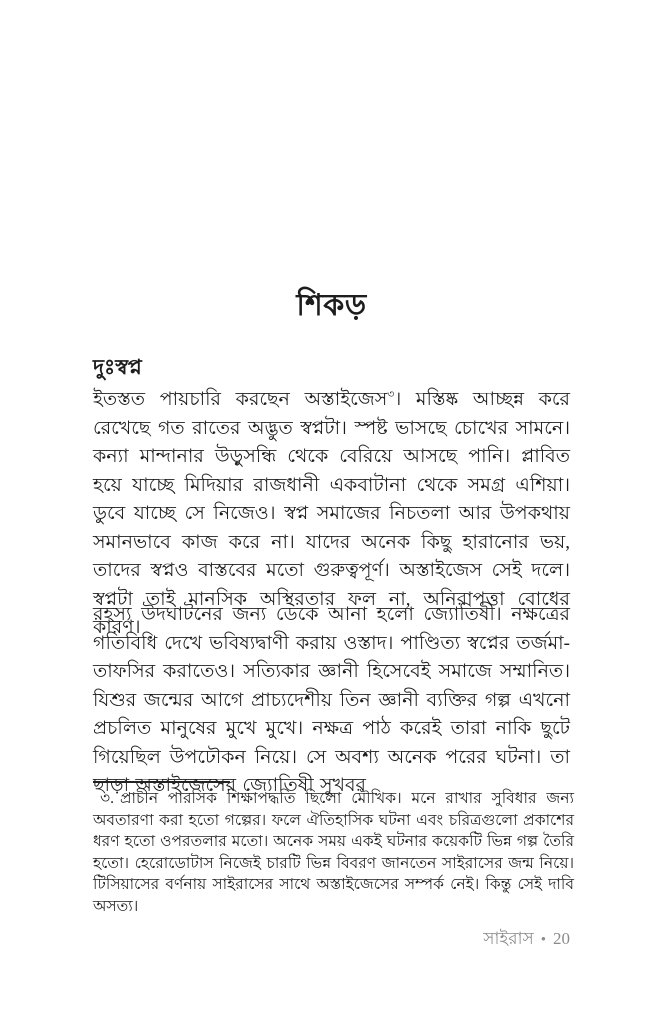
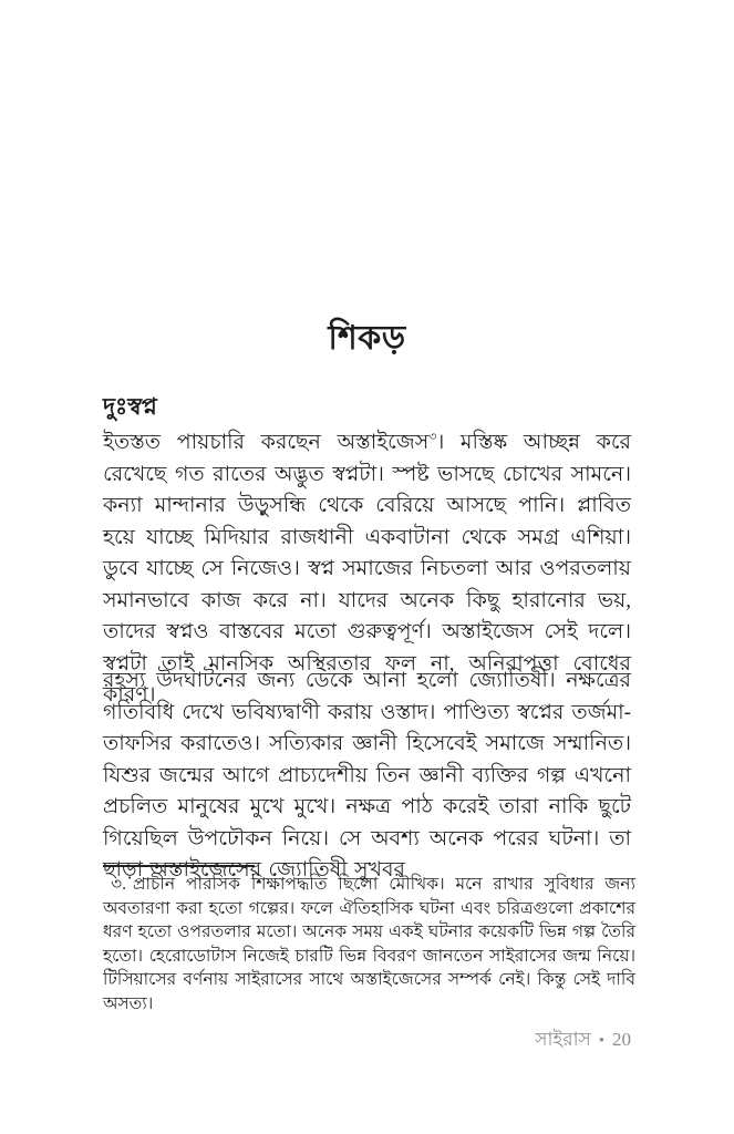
  শিকড়
  দুঃস্বপ্ন
- ইতস্তত পায়চারি করছেন অস্তাইজেস৩। মস্তিষ্ক আচ্ছন্ন করে রেখেছে গত রাতের অদ্ভুত স্বপ্নটা। স্পষ্ট ভাসছে চোখের সামনে। কন্যা মান্দানার উড়ুসন্ধি থেকে বেরিয়ে আসছে পানি। প্লাবিত হয়ে যাচ্ছে মিদিয়ার রাজধানী একবাটানা থেকে সমগ্র এশিয়া। ডুবে যাচ্ছে সে নিজেও। স্বপ্ন সমাজের নিচতলা আর উপকথায় সমানভাবে কাজ করে না। যাদের অনেক কিছু হারানোর ভয়, তাদের স্বপ্নও বাস্তবের মতো গুরুত্বপূর্ণ। অস্তাইজেস সেই দলে। স্বপ্নটা তাই মানসিক অস্থিরতার ফল না, অনিরাপত্তা বোধের কারণ।
+ ইতস্তত পায়চারি করছেন অস্তাইজেস৩। মস্তিষ্ক আচ্ছন্ন করে রেখেছে গত রাতের অদ্ভুত স্বপ্নটা। স্পষ্ট ভাসছে চোখের সামনে। কন্যা মান্দানার উড়ুসন্ধি থেকে বেরিয়ে আসছে পানি। প্লাবিত হয়ে যাচ্ছে মিদিয়ার রাজধানী একবাটানা থেকে সমগ্র এশিয়া। ডুবে যাচ্ছে সে নিজেও। স্বপ্ন সমাজের নিচতলা আর ওপরতলায় সমানভাবে কাজ করে না। যাদের অনেক কিছু হারানোর ভয়, তাদের স্বপ্নও বাস্তবের মতো গুরুত্বপূর্ণ। অস্তাইজেস সেই দলে। স্বপ্নটা তাই মানসিক অস্থিরতার ফল না, অনিরাপত্তা বোধের কারণ।
  রহস্য উদঘাটনের জন্য ডেকে আনা হলো জ্যোতিষী। নক্ষত্রের গতিবিধি দেখে ভবিষ্যদ্বাণী করায় ওস্তাদ। পাণ্ডিত্য স্বপ্নের তর্জমা-তাফসির করাতেও। সত্যিকার জ্ঞানী হিসেবেই সমাজে সম্মানিত। যিশুর জন্মের আগে প্রাচ্যদেশীয় তিন জ্ঞানী ব্যক্তির গল্প এখনো প্রচলিত মানুষের মুখে মুখে। নক্ষত্র পাঠ করেই তারা নাকি ছুটে গিয়েছিল উপঢৌকন নিয়ে। সে অবশ্য অনেক পরের ঘটনা। তা ছাড়া অস্তাইজেসের জ্যোতিষী সুখবর
  ৩. প্রাচীন পারসিক শিক্ষাপদ্ধতি ছিলো মৌখিক। মনে রাখার সুবিধার জন্য অবতারণা করা হতো গল্পের। ফলে ঐতিহাসিক ঘটনা এবং চরিত্রগুলো প্রকাশের ধরণ হতো ওপরতলার মতো। অনেক সময় একই ঘটনার কয়েকটি ভিন্ন গল্প তৈরি হতো। হেরোডোটাস নিজেই চারটি ভিন্ন বিবরণ জানতেন সাইরাসের জন্ম নিয়ে। টিসিয়াসের বর্ণনায় সাইরাসের সাথে অস্তাইজেসের সম্পর্ক নেই। কিন্তু সেই দাবি অসত্য।
  সাইরাস • 20
